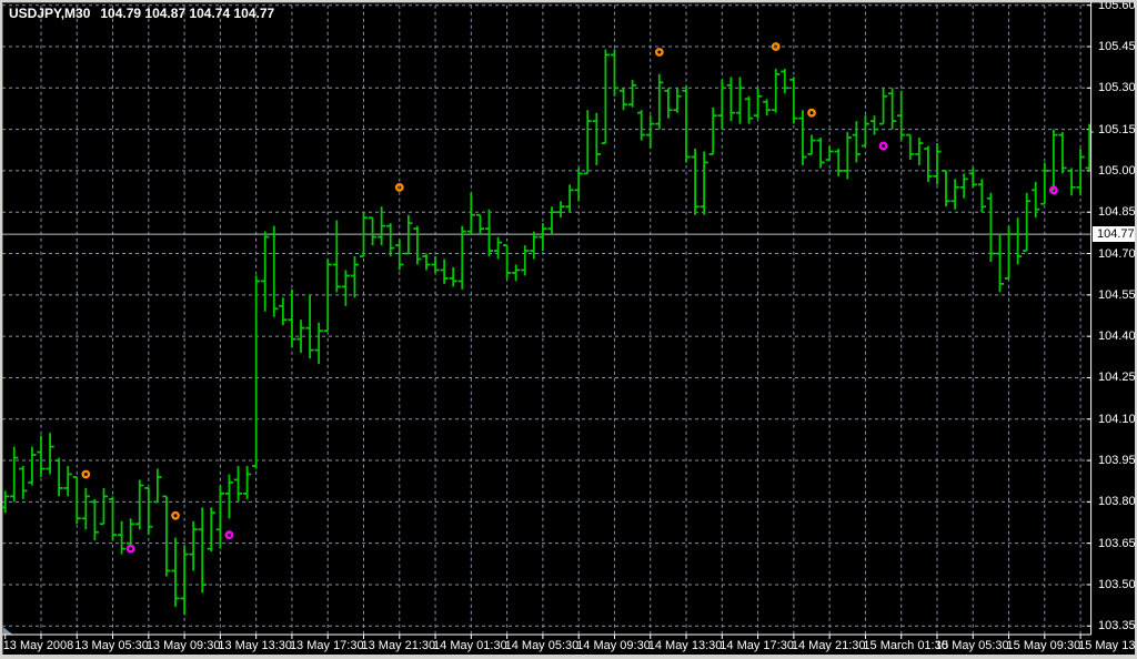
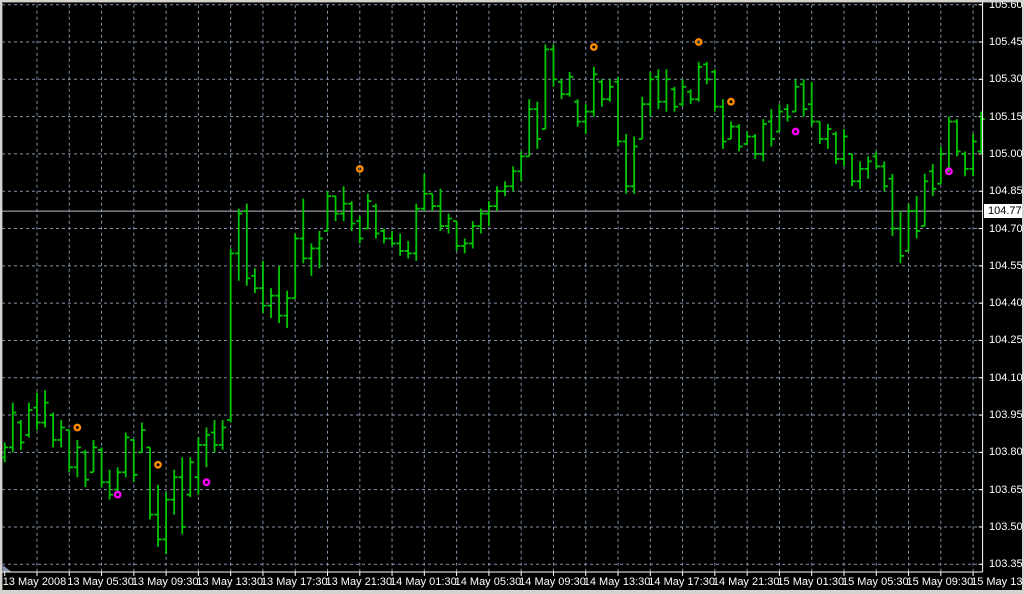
- USDJPY,M30 104.79 104.87 104.74 104.77
  105.60
  105.45
  105.30
  105.15
  105.00
  104.85
  104.70
  104.55
  104.40
  104.25
  104.10
  103.95
  103.80
  103.65
  103.50
  103.35
  13 May 2008
  13 May 05:30
  13 May 09:30
  13 May 13:30
  13 May 17:30
  13 May 21:30
  14 May 01:30
  14 May 05:30
  14 May 09:30
  14 May 13:30
  14 May 17:30
  14 May 21:30
- 15 March 01:30
+ 15 May 01:30
  15 May 05:30
  15 May 09:30
  15 May 13
  104.77
